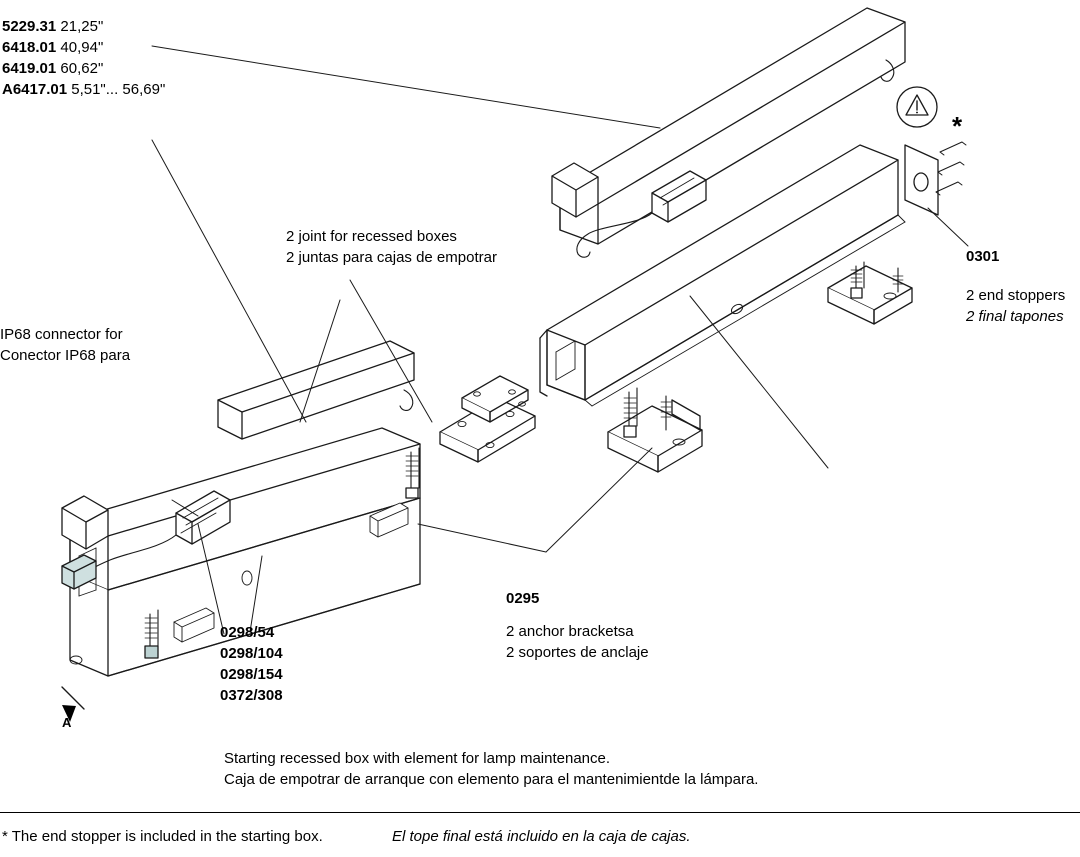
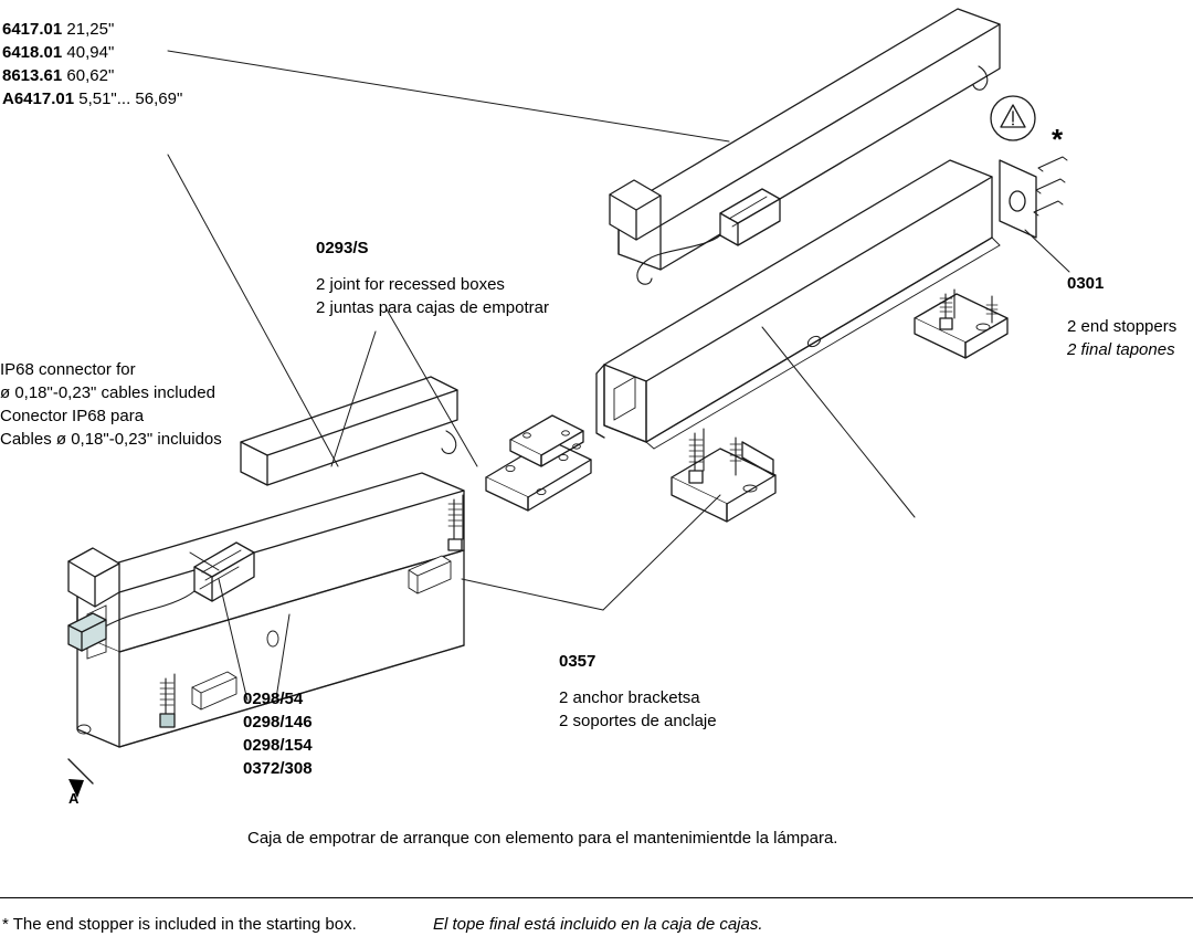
- 5229.31 21,25"
+ 6417.01 21,25"
  6418.01 40,94"
- 6419.01 60,62"
+ 8613.61 60,62"
  A6417.01 5,51"... 56,69"
  IP68 connector for
+ ø 0,18"-0,23" cables included
  Conector IP68 para
+ Cables ø 0,18"-0,23" incluidos
+ 0293/S
  2 joint for recessed boxes
  2 juntas para cajas de empotrar
  *
  0301
  2 end stoppers
  2 final tapones
- 0295
+ 0357
  2 anchor bracketsa
  2 soportes de anclaje
  0298/54
- 0298/104
+ 0298/146
  0298/154
  0372/308
  A
- Starting recessed box with element for lamp maintenance.
  Caja de empotrar de arranque con elemento para el mantenimientde la lámpara.
  * The end stopper is included in the starting box.
  El tope final está incluido en la caja de cajas.
